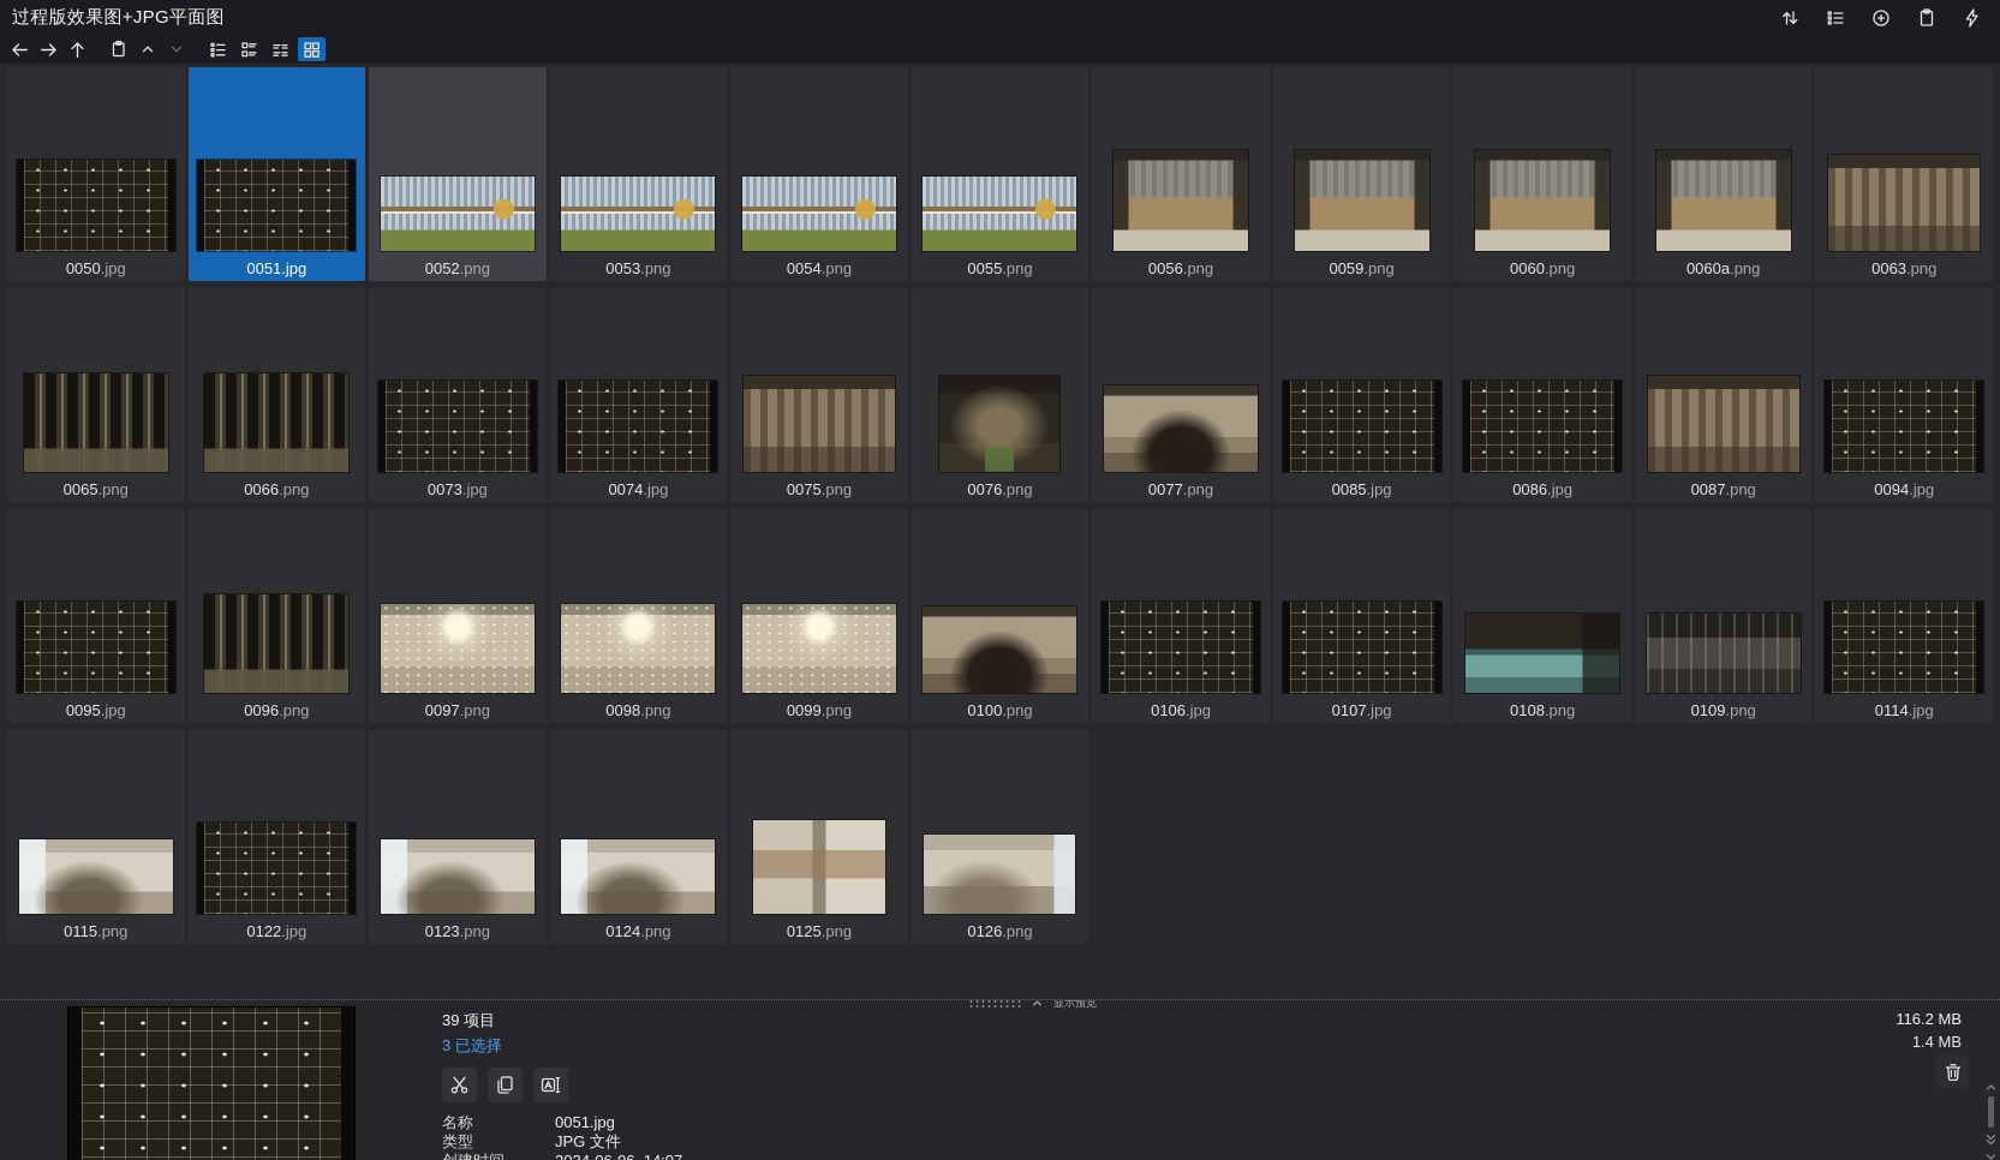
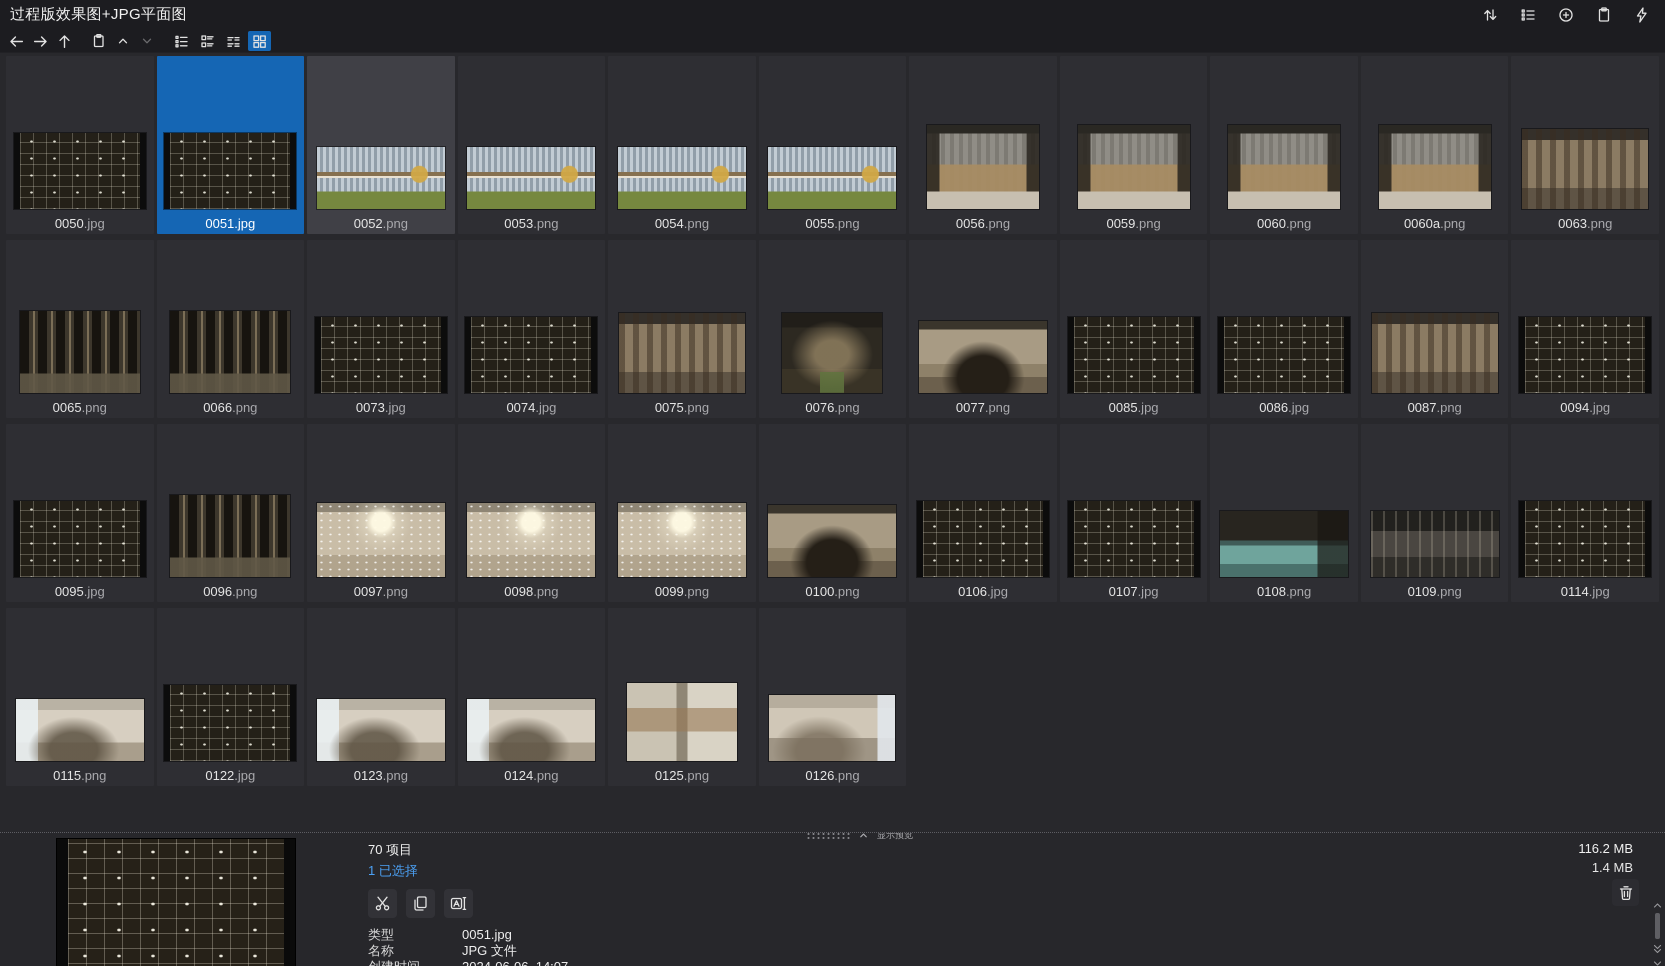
  过程版效果图+JPG平面图
  0050.jpg
  0051.jpg
  0052.png
  0053.png
  0054.png
  0055.png
  0056.png
  0059.png
  0060.png
  0060a.png
  0063.png
  0065.png
  0066.png
  0073.jpg
  0074.jpg
  0075.png
  0076.png
  0077.png
  0085.jpg
  0086.jpg
  0087.png
  0094.jpg
  0095.jpg
  0096.png
  0097.png
  0098.png
  0099.png
  0100.png
  0106.jpg
  0107.jpg
  0108.png
  0109.png
  0114.jpg
  0115.png
  0122.jpg
  0123.png
  0124.png
  0125.png
  0126.png
  显示预览
- 39 项目
+ 70 项目
- 3 已选择
+ 1 已选择
- 名称
+ 类型
  0051.jpg
- 类型
+ 名称
  JPG 文件
  116.2 MB
  1.4 MB
